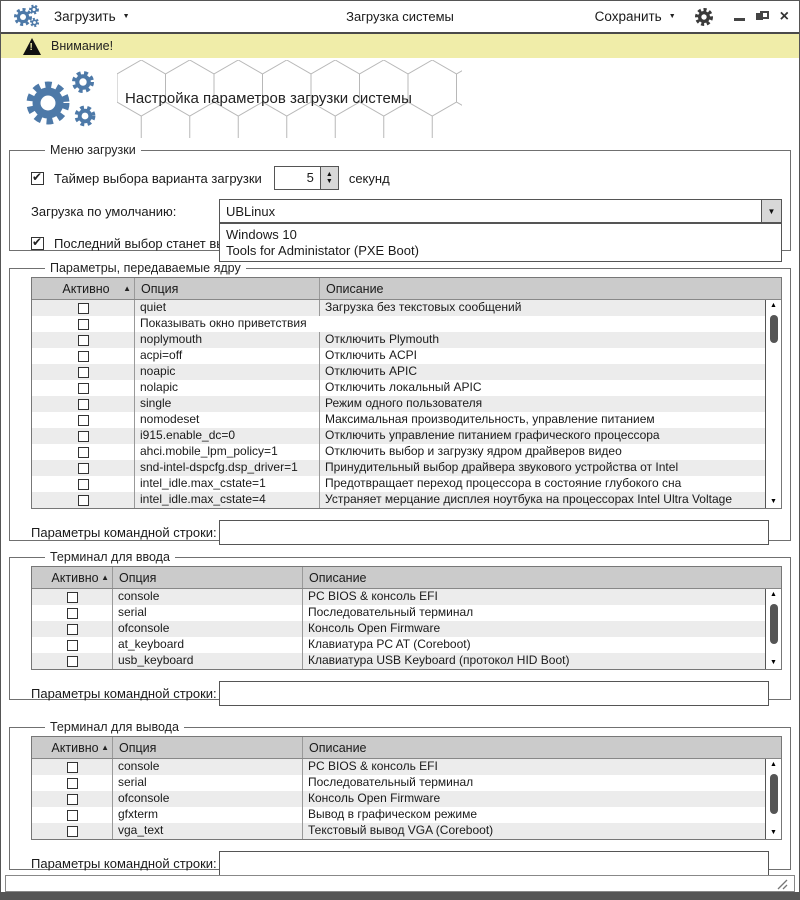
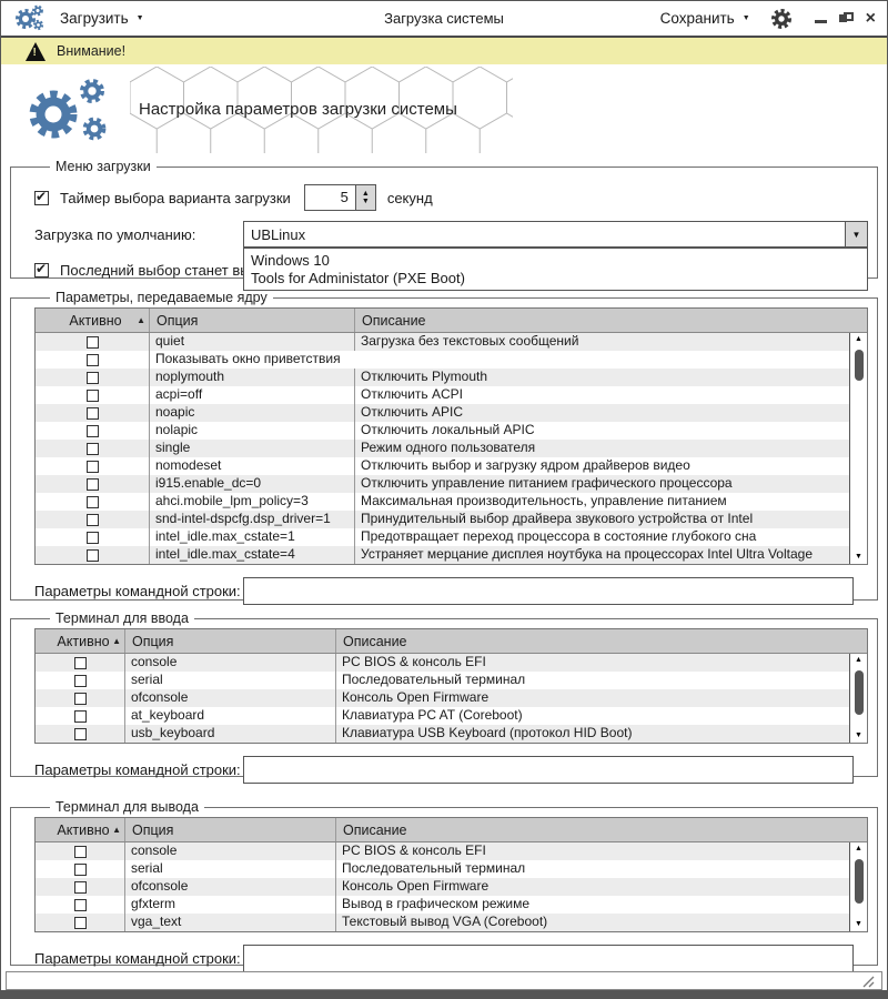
  Загрузка системы
  Загрузить
  Сохранить
  ×
  !
  Внимание!
  Настройка параметров загрузки системы
  Меню загрузки
  ✔
  Таймер выбора варианта загрузки
  5
  секунд
  Загрузка по умолчанию:
  UBLinux
  ▼
  Windows 10
  Tools for Administator (PXE Boot)
  ✔
  Последний выбор станет в
  Параметры, передаваемые ядру
  Активно
  ▲
  Опция
  Описание
  quiet
  Загрузка без текстовых сообщений
  Показывать окно приветствия
  noplymouth
  Отключить Plymouth
  acpi=off
  Отключить ACPI
  noapic
  Отключить APIC
  nolapic
  Отключить локальный APIC
  single
  Режим одного пользователя
  nomodeset
- Максимальная производительность, управление питанием
+ Отключить выбор и загрузку ядром драйверов видео
  i915.enable_dc=0
  Отключить управление питанием графического процессора
- ahci.mobile_lpm_policy=1
+ ahci.mobile_lpm_policy=3
- Отключить выбор и загрузку ядром драйверов видео
+ Максимальная производительность, управление питанием
  snd-intel-dspcfg.dsp_driver=1
  Принудительный выбор драйвера звукового устройства от Intel
  intel_idle.max_cstate=1
  Предотвращает переход процессора в состояние глубокого сна
  intel_idle.max_cstate=4
  Устраняет мерцание дисплея ноутбука на процессорах Intel Ultra Voltage
  Параметры командной строки:
  Терминал для ввода
  Активно
  ▲
  Опция
  Описание
  console
  PC BIOS & консоль EFI
  serial
  Последовательный терминал
  ofconsole
  Консоль Open Firmware
  at_keyboard
  Клавиатура PC AT (Coreboot)
  usb_keyboard
  Клавиатура USB Keyboard (протокол HID Boot)
  Параметры командной строки:
  Терминал для вывода
  Активно
  ▲
  Опция
  Описание
  console
  PC BIOS & консоль EFI
  serial
  Последовательный терминал
  ofconsole
  Консоль Open Firmware
  gfxterm
  Вывод в графическом режиме
  vga_text
  Текстовый вывод VGA (Coreboot)
  Параметры командной строки:
